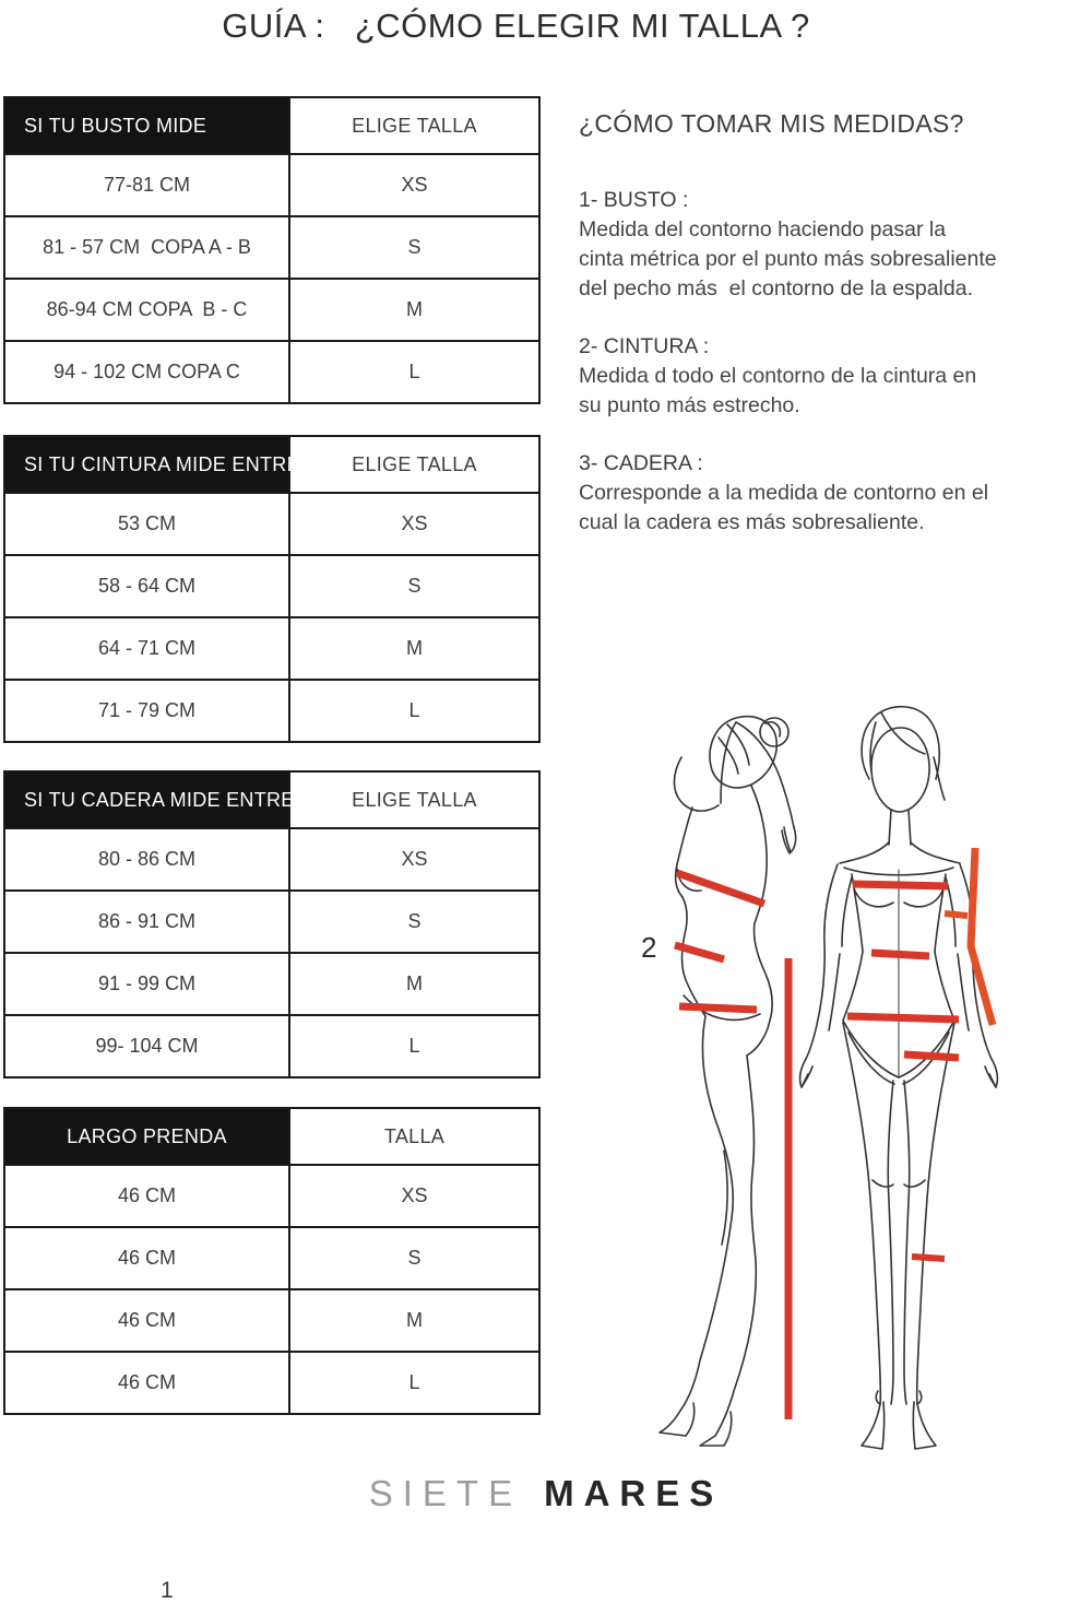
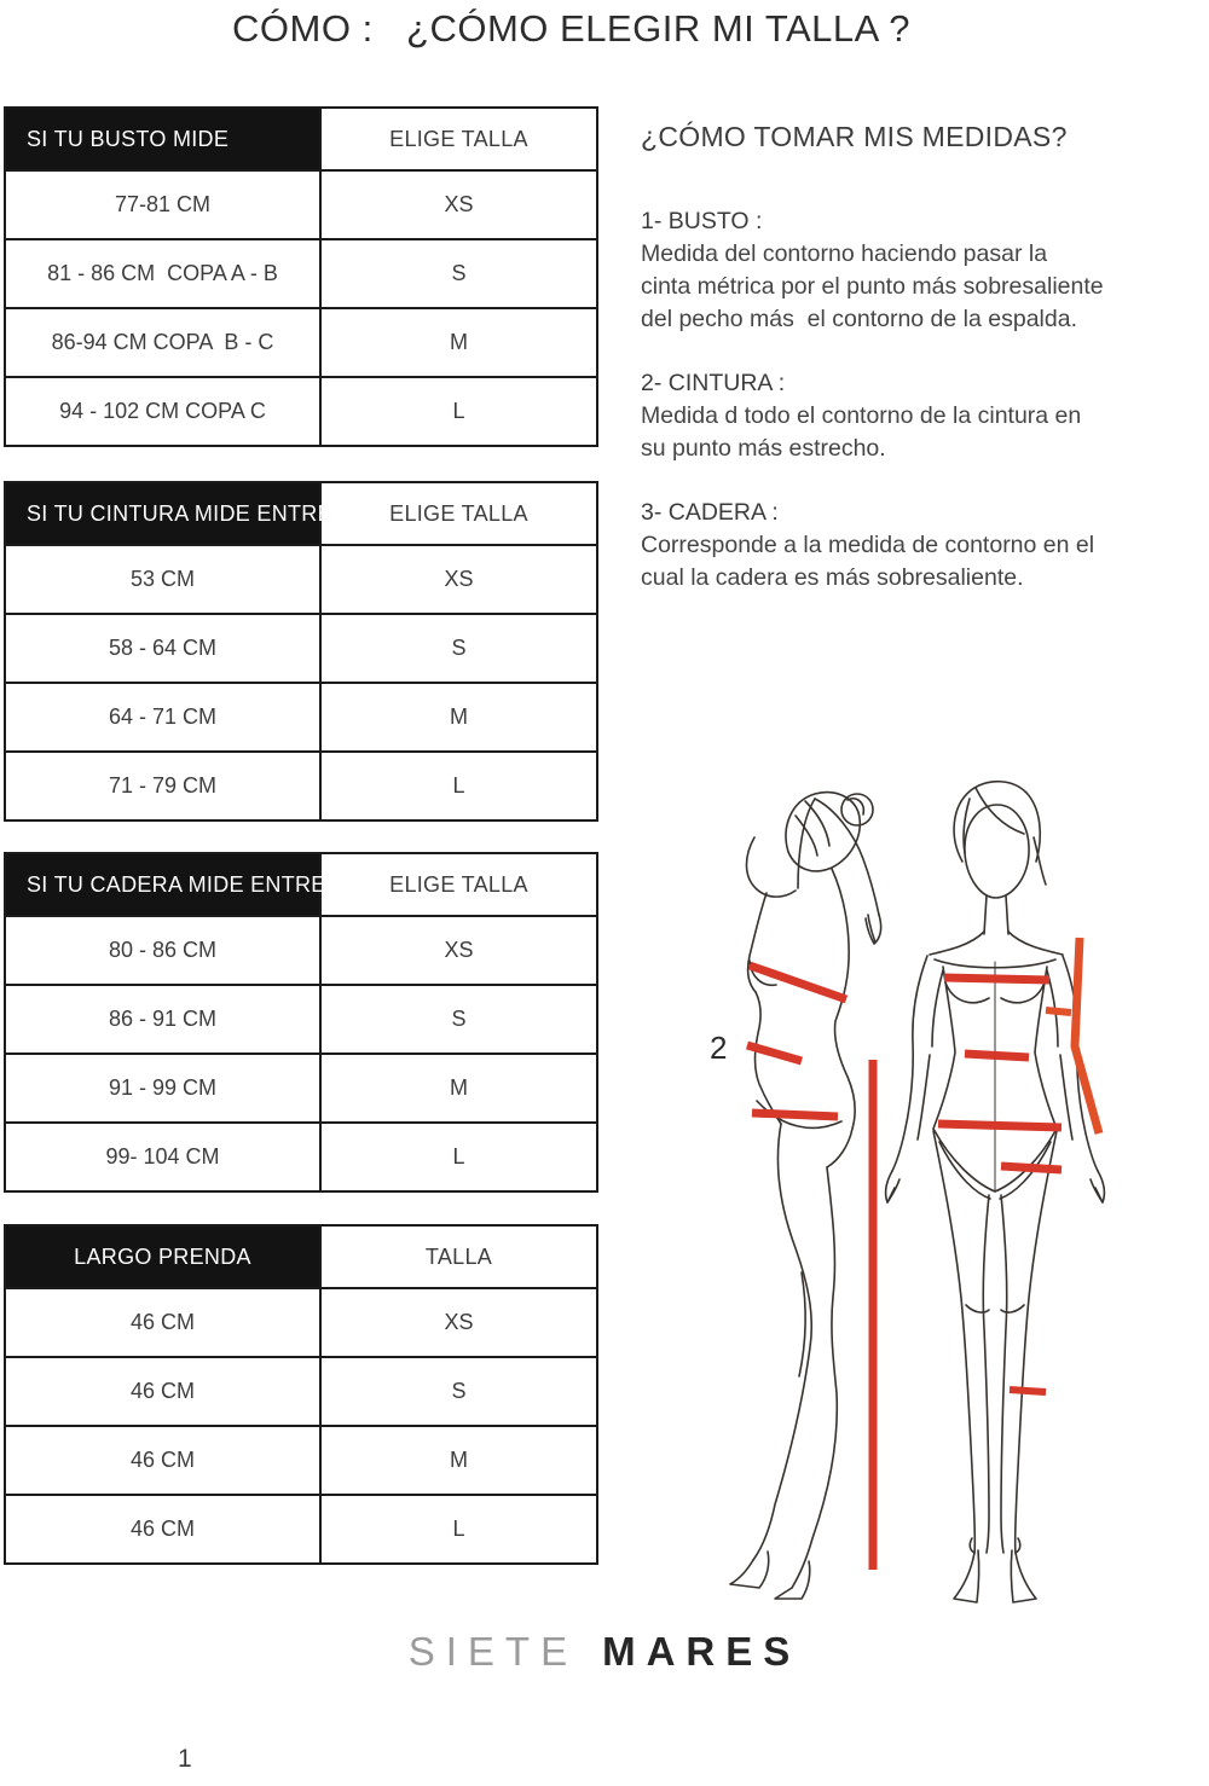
- GUÍA : ¿CÓMO ELEGIR MI TALLA ?
+ CÓMO : ¿CÓMO ELEGIR MI TALLA ?
  SI TU BUSTO MIDE	ELIGE TALLA
  77-81 CM	XS
- 81 - 57 CM COPA A - B	S
+ 81 - 86 CM COPA A - B	S
  86-94 CM COPA B - C	M
  94 - 102 CM COPA C	L
  SI TU CINTURA MIDE ENTRE	ELIGE TALLA
  53 CM	XS
  58 - 64 CM	S
  64 - 71 CM	M
  71 - 79 CM	L
  SI TU CADERA MIDE ENTRE	ELIGE TALLA
  80 - 86 CM	XS
  86 - 91 CM	S
  91 - 99 CM	M
  99- 104 CM	L
  LARGO PRENDA	TALLA
  46 CM	XS
  46 CM	S
  46 CM	M
  46 CM	L
  ¿CÓMO TOMAR MIS MEDIDAS?
  1- BUSTO :
  Medida del contorno haciendo pasar la
  cinta métrica por el punto más sobresaliente
  del pecho más el contorno de la espalda.
  2- CINTURA :
  Medida d todo el contorno de la cintura en
  su punto más estrecho.
  3- CADERA :
  Corresponde a la medida de contorno en el
  cual la cadera es más sobresaliente.
  2
  SIETE MARES
  1
